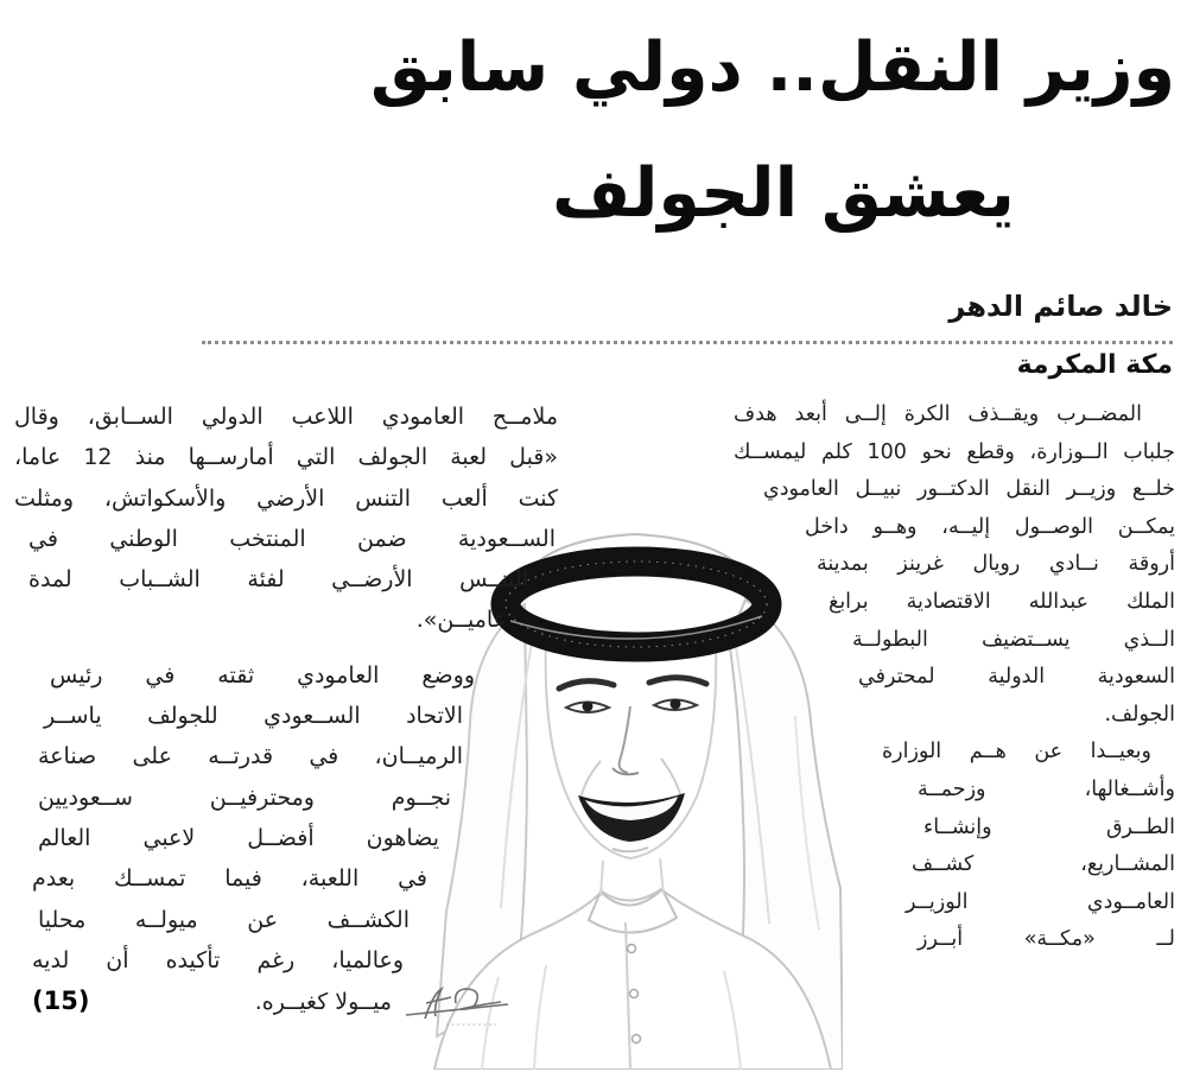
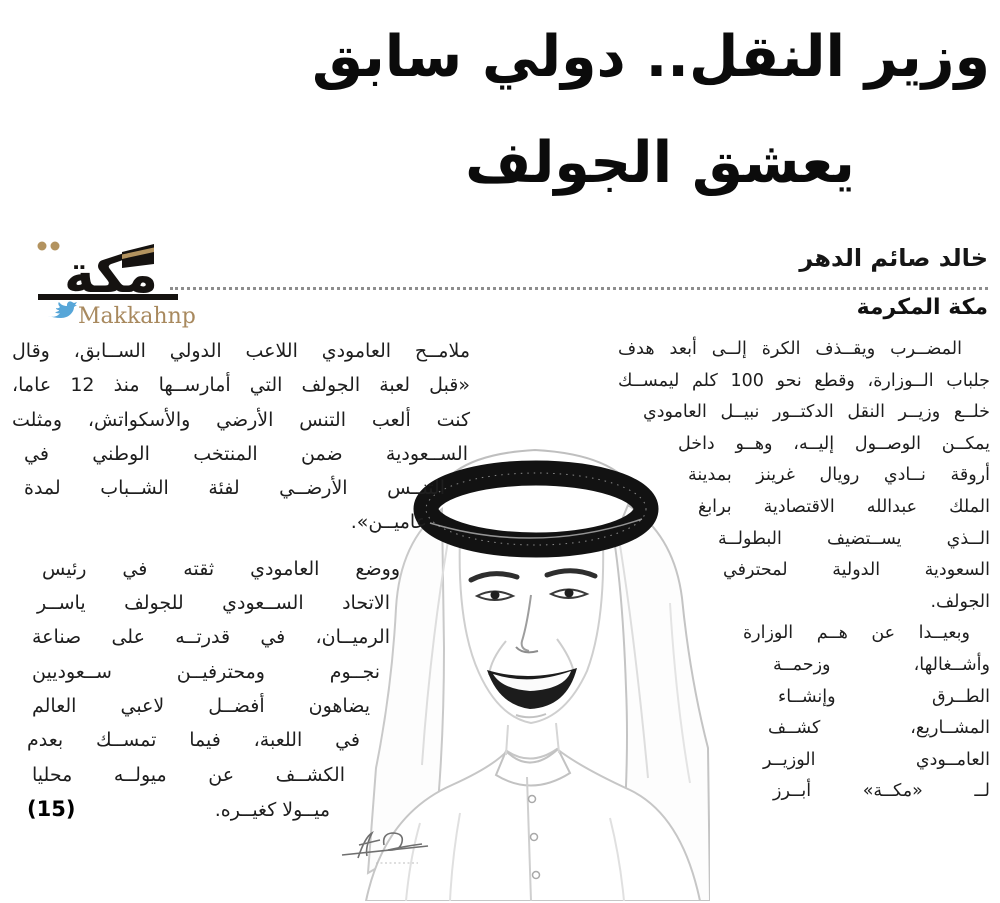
  وزير النقل.. دولي سابق
  يعشق الجولف
  خالد صائم الدهر
  مكة المكرمة
+ مكة
+ Makkahnp
  المضــرب ويقــذف الكرة إلــى أبعد هدف
  جلباب الــوزارة، وقطع نحو 100 كلم ليمســك
  خلــع وزيــر النقل الدكتــور نبيــل العامودي
  يمكــن الوصــول إليــه، وهــو داخل
  أروقة نــادي رويال غرينز بمدينة
  الملك عبدالله الاقتصادية برابغ
  الــذي يســتضيف البطولــة
  السعودية الدولية لمحترفي
  الجولف.
  وبعيــدا عن هــم الوزارة
  وأشــغالها، وزحمــة
  الطــرق وإنشــاء
  المشــاريع، كشــف
  العامــودي الوزيــر
  لــ «مكــة» أبــرز
  ملامــح العامودي اللاعب الدولي الســابق، وقال
  «قبل لعبة الجولف التي أمارســها منذ 12 عاما،
  كنت ألعب التنس الأرضي والأسكواتش، ومثلت
  الســعودية ضمن المنتخب الوطني في
  التنــس الأرضــي لفئة الشــباب لمدة
  عاميــن».
  ووضع العامودي ثقته في رئيس
  الاتحاد الســعودي للجولف ياســر
  الرميــان، في قدرتــه على صناعة
  نجــوم ومحترفيــن ســعوديين
  يضاهون أفضــل لاعبي العالم
  في اللعبة، فيما تمســك بعدم
  الكشــف عن ميولــه محليا
- وعالميا، رغم تأكيده أن لديه
  ميــولا كغيــره.
  (15)
